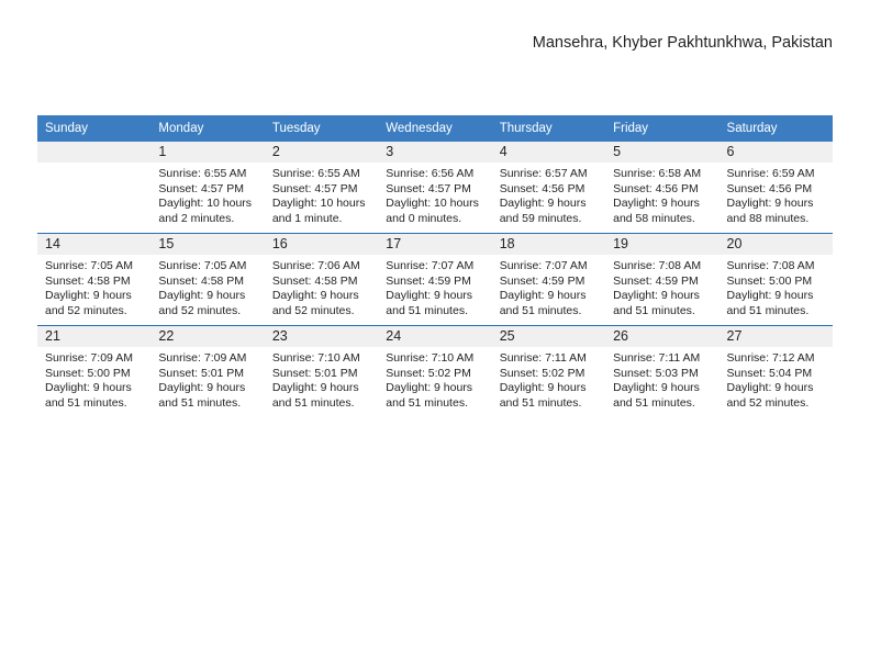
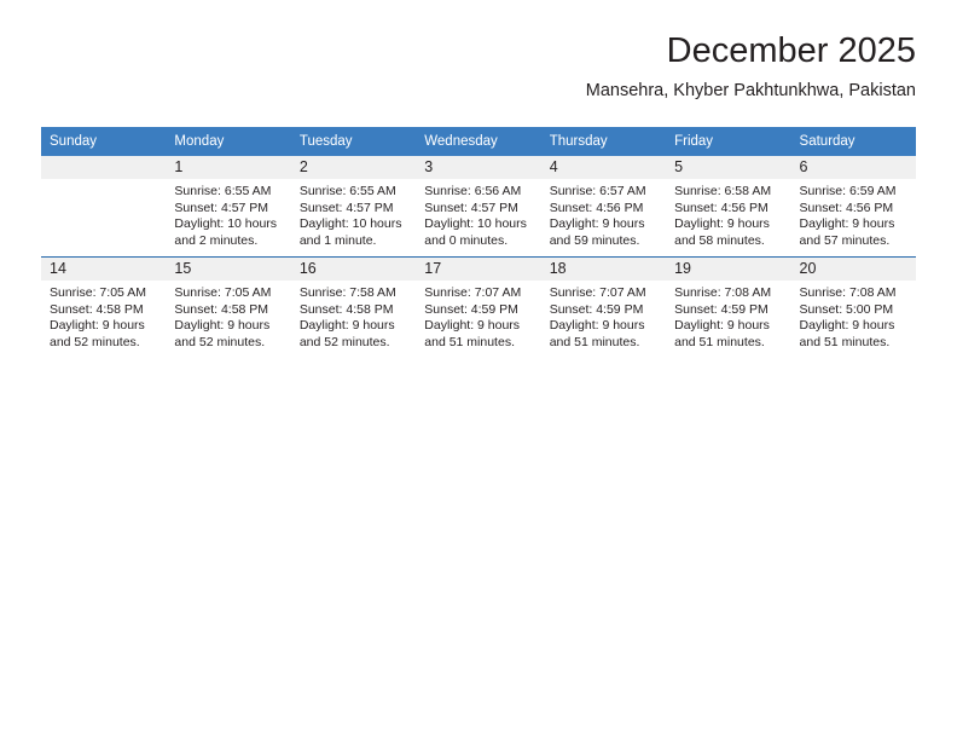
+ December 2025
  Mansehra, Khyber Pakhtunkhwa, Pakistan
  Sunday	Monday	Tuesday	Wednesday	Thursday	Friday	Saturday
- 	1Sunrise: 6:55 AMSunset: 4:57 PMDaylight: 10 hoursand 2 minutes.	2Sunrise: 6:55 AMSunset: 4:57 PMDaylight: 10 hoursand 1 minute.	3Sunrise: 6:56 AMSunset: 4:57 PMDaylight: 10 hoursand 0 minutes.	4Sunrise: 6:57 AMSunset: 4:56 PMDaylight: 9 hoursand 59 minutes.	5Sunrise: 6:58 AMSunset: 4:56 PMDaylight: 9 hoursand 58 minutes.	6Sunrise: 6:59 AMSunset: 4:56 PMDaylight: 9 hoursand 88 minutes.
+ 	1Sunrise: 6:55 AMSunset: 4:57 PMDaylight: 10 hoursand 2 minutes.	2Sunrise: 6:55 AMSunset: 4:57 PMDaylight: 10 hoursand 1 minute.	3Sunrise: 6:56 AMSunset: 4:57 PMDaylight: 10 hoursand 0 minutes.	4Sunrise: 6:57 AMSunset: 4:56 PMDaylight: 9 hoursand 59 minutes.	5Sunrise: 6:58 AMSunset: 4:56 PMDaylight: 9 hoursand 58 minutes.	6Sunrise: 6:59 AMSunset: 4:56 PMDaylight: 9 hoursand 57 minutes.
- 14Sunrise: 7:05 AMSunset: 4:58 PMDaylight: 9 hoursand 52 minutes.	15Sunrise: 7:05 AMSunset: 4:58 PMDaylight: 9 hoursand 52 minutes.	16Sunrise: 7:06 AMSunset: 4:58 PMDaylight: 9 hoursand 52 minutes.	17Sunrise: 7:07 AMSunset: 4:59 PMDaylight: 9 hoursand 51 minutes.	18Sunrise: 7:07 AMSunset: 4:59 PMDaylight: 9 hoursand 51 minutes.	19Sunrise: 7:08 AMSunset: 4:59 PMDaylight: 9 hoursand 51 minutes.	20Sunrise: 7:08 AMSunset: 5:00 PMDaylight: 9 hoursand 51 minutes.
+ 14Sunrise: 7:05 AMSunset: 4:58 PMDaylight: 9 hoursand 52 minutes.	15Sunrise: 7:05 AMSunset: 4:58 PMDaylight: 9 hoursand 52 minutes.	16Sunrise: 7:58 AMSunset: 4:58 PMDaylight: 9 hoursand 52 minutes.	17Sunrise: 7:07 AMSunset: 4:59 PMDaylight: 9 hoursand 51 minutes.	18Sunrise: 7:07 AMSunset: 4:59 PMDaylight: 9 hoursand 51 minutes.	19Sunrise: 7:08 AMSunset: 4:59 PMDaylight: 9 hoursand 51 minutes.	20Sunrise: 7:08 AMSunset: 5:00 PMDaylight: 9 hoursand 51 minutes.
- 21Sunrise: 7:09 AMSunset: 5:00 PMDaylight: 9 hoursand 51 minutes.	22Sunrise: 7:09 AMSunset: 5:01 PMDaylight: 9 hoursand 51 minutes.	23Sunrise: 7:10 AMSunset: 5:01 PMDaylight: 9 hoursand 51 minutes.	24Sunrise: 7:10 AMSunset: 5:02 PMDaylight: 9 hoursand 51 minutes.	25Sunrise: 7:11 AMSunset: 5:02 PMDaylight: 9 hoursand 51 minutes.	26Sunrise: 7:11 AMSunset: 5:03 PMDaylight: 9 hoursand 51 minutes.	27Sunrise: 7:12 AMSunset: 5:04 PMDaylight: 9 hoursand 52 minutes.
